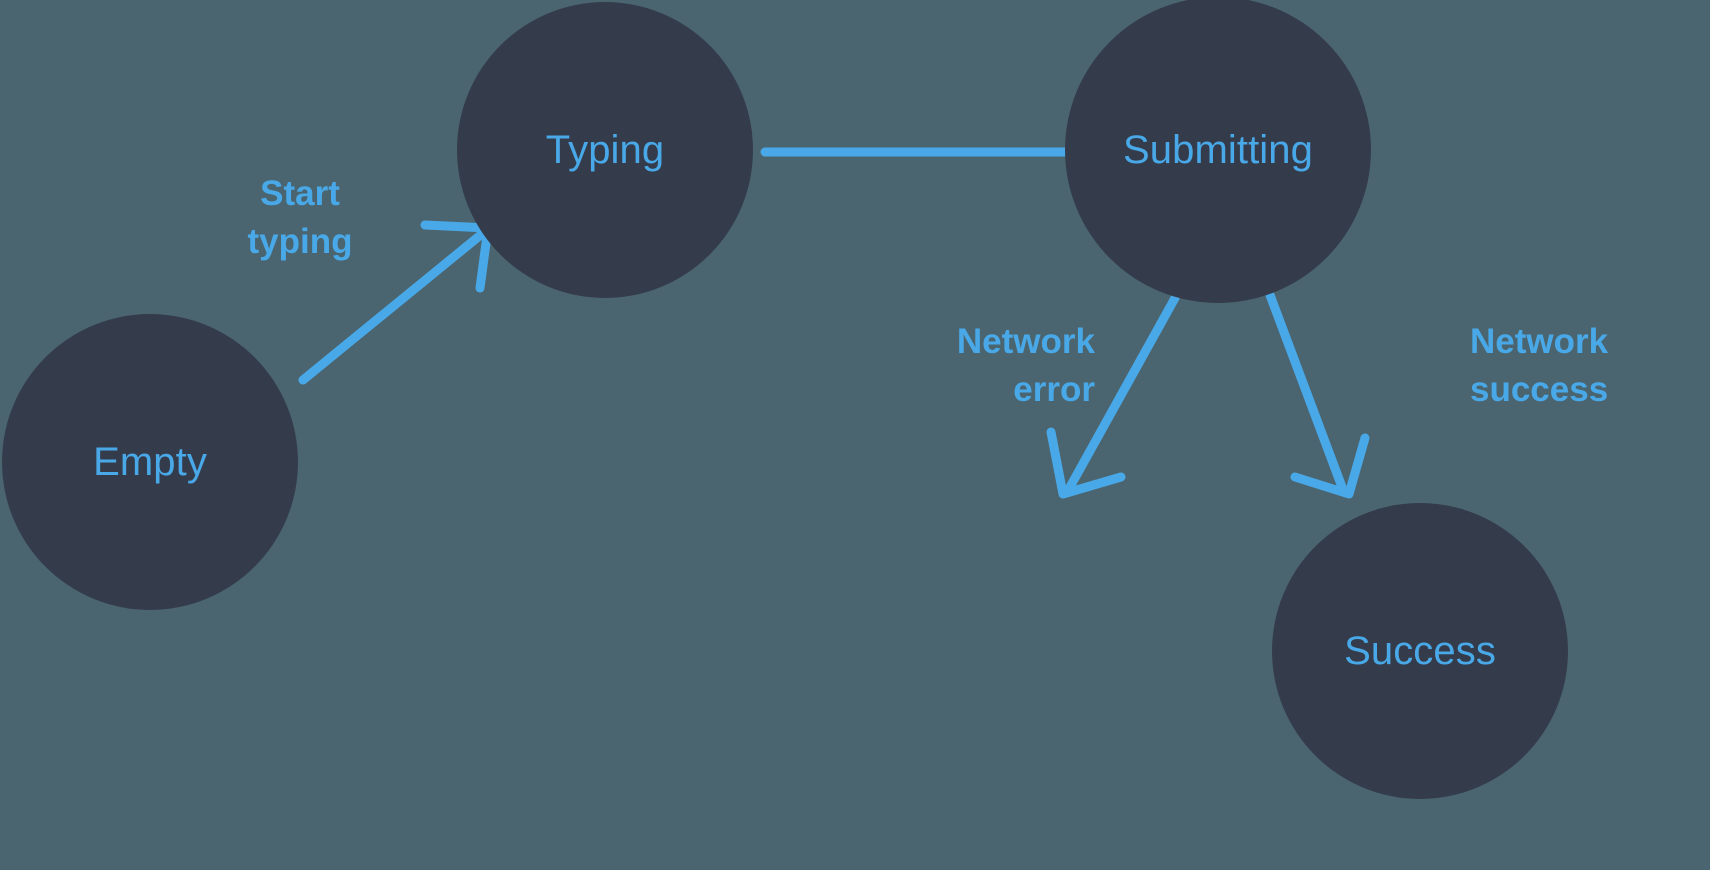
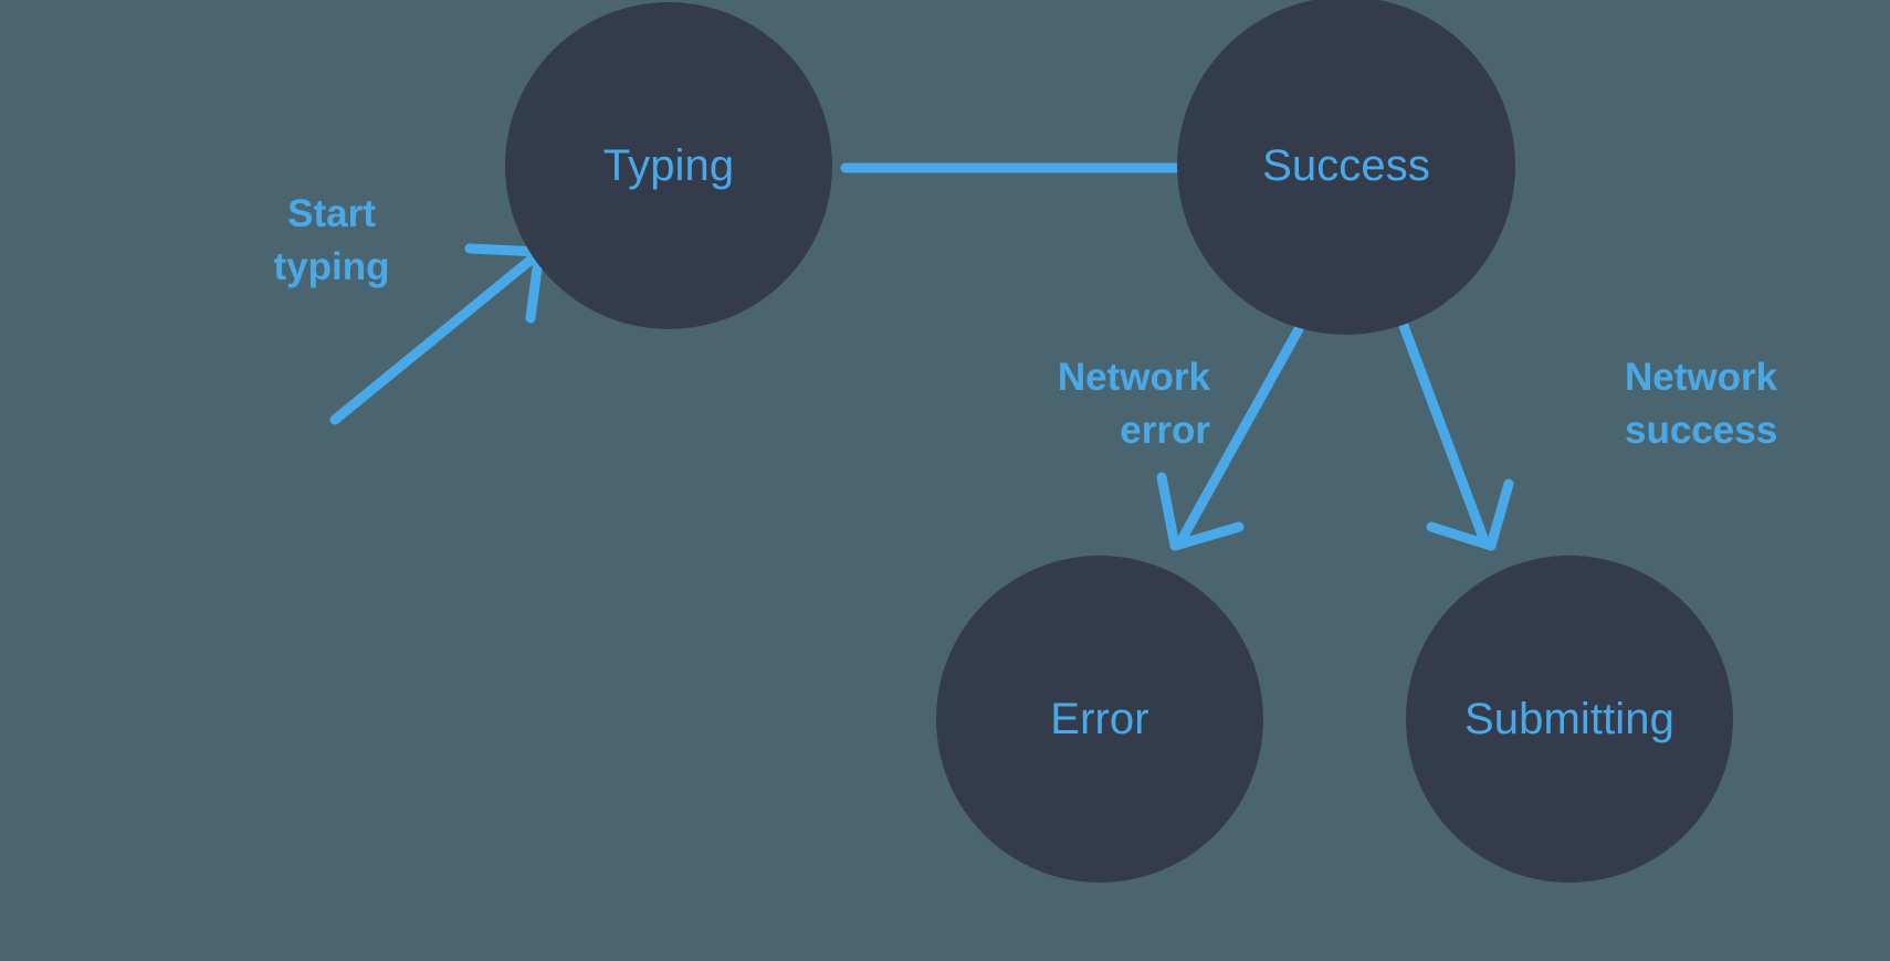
- Empty
  Typing
- Submitting
+ Success
+ Error
- Success
+ Submitting
  Start
  typing
  Network
  error
  Network
  success
